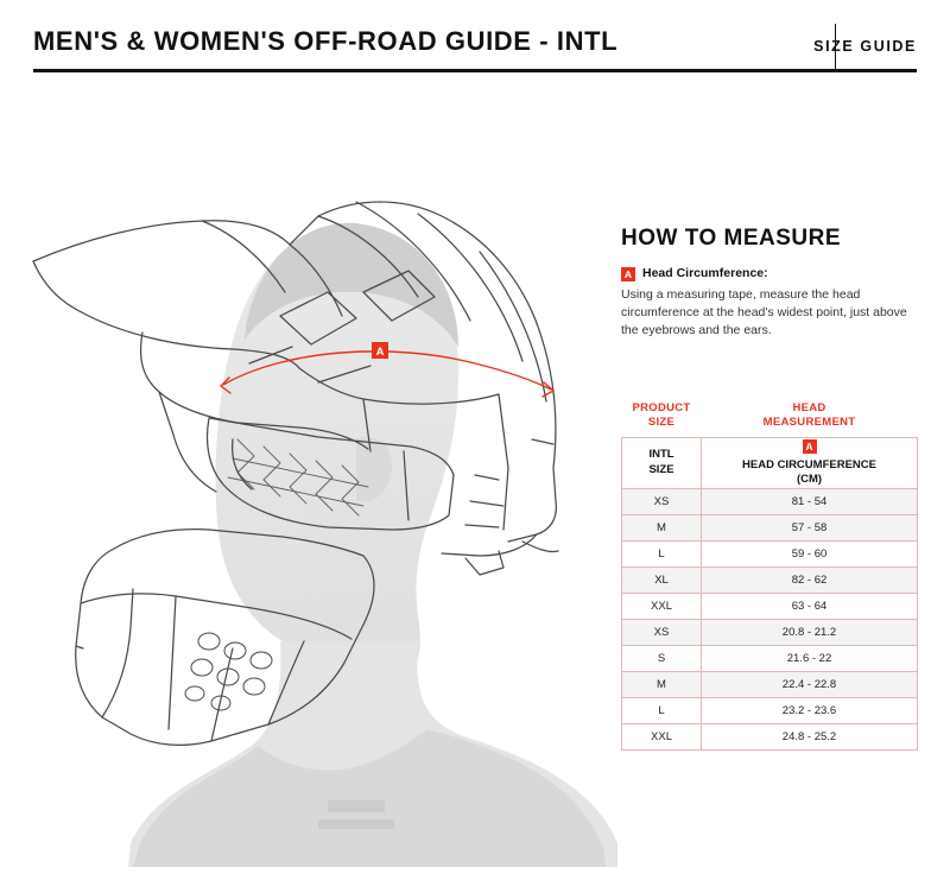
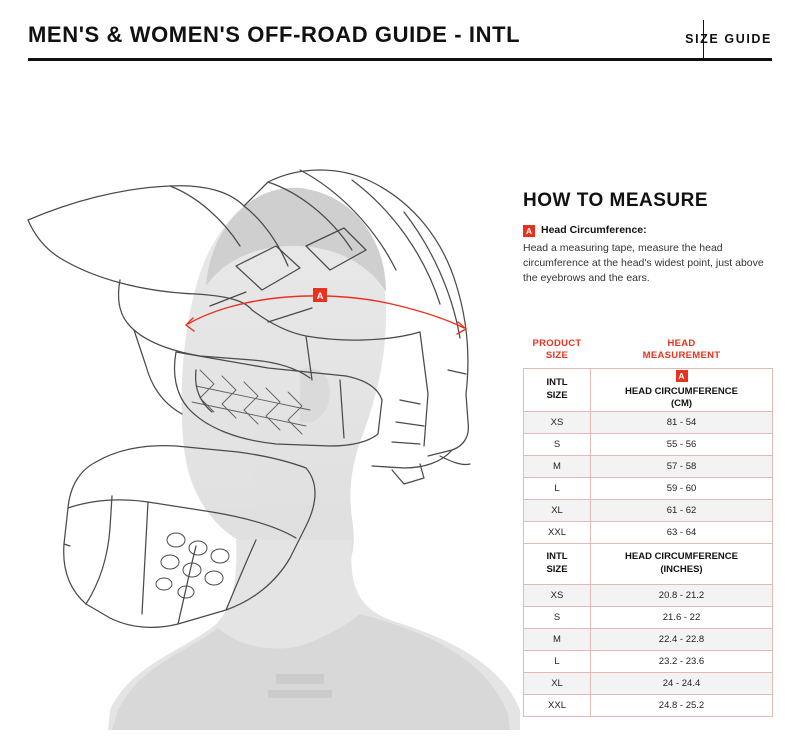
  MEN'S & WOMEN'S OFF-ROAD GUIDE - INTL
  SIZE GUIDE
  A
  HOW TO MEASURE
  A
  Head Circumference:
- Using a measuring tape, measure the head circumference at the head's widest point, just above the eyebrows and the ears.
+ Head a measuring tape, measure the head circumference at the head's widest point, just above the eyebrows and the ears.
  PRODUCT SIZE	HEAD MEASUREMENT
  INTL SIZE	A HEAD CIRCUMFERENCE (CM)
  XS	81 - 54
+ S	55 - 56
  M	57 - 58
  L	59 - 60
- XL	82 - 62
+ XL	61 - 62
  XXL	63 - 64
+ INTL SIZE	HEAD CIRCUMFERENCE (INCHES)
  XS	20.8 - 21.2
  S	21.6 - 22
  M	22.4 - 22.8
  L	23.2 - 23.6
+ XL	24 - 24.4
  XXL	24.8 - 25.2
